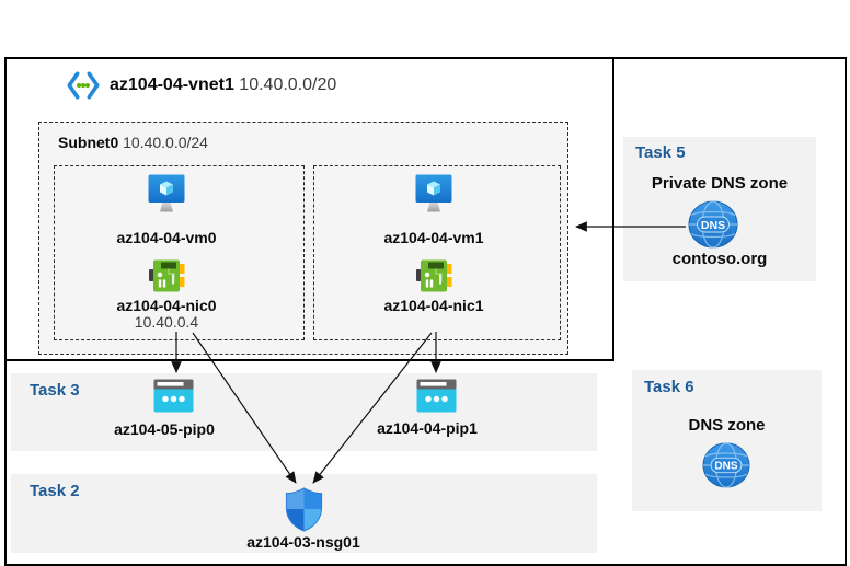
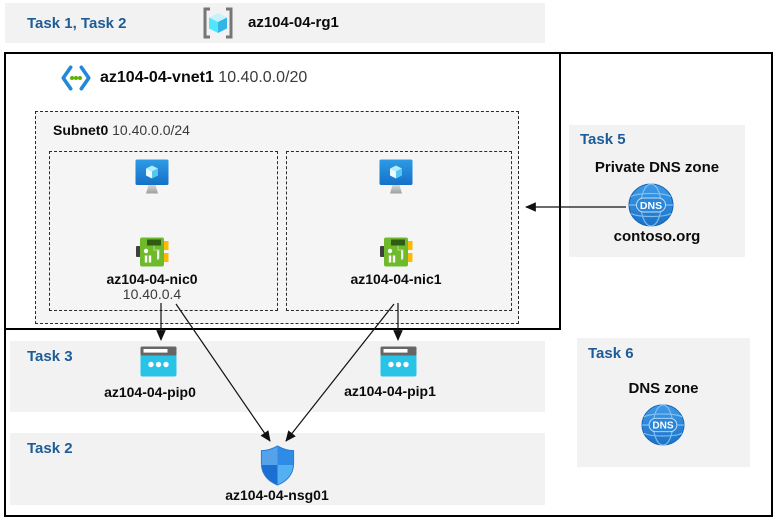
+ Task 1, Task 2
+ az104-04-rg1
  az104-04-vnet1 10.40.0.0/20
  Subnet0 10.40.0.0/24
- az104-04-vm0
  az104-04-nic0
  10.40.0.4
- az104-04-vm1
  az104-04-nic1
  Task 3
- az104-05-pip0
+ az104-04-pip0
  az104-04-pip1
  Task 2
- az104-03-nsg01
+ az104-04-nsg01
  Task 5
  Private DNS zone
  DNS
  contoso.org
  Task 6
  DNS zone
  DNS
